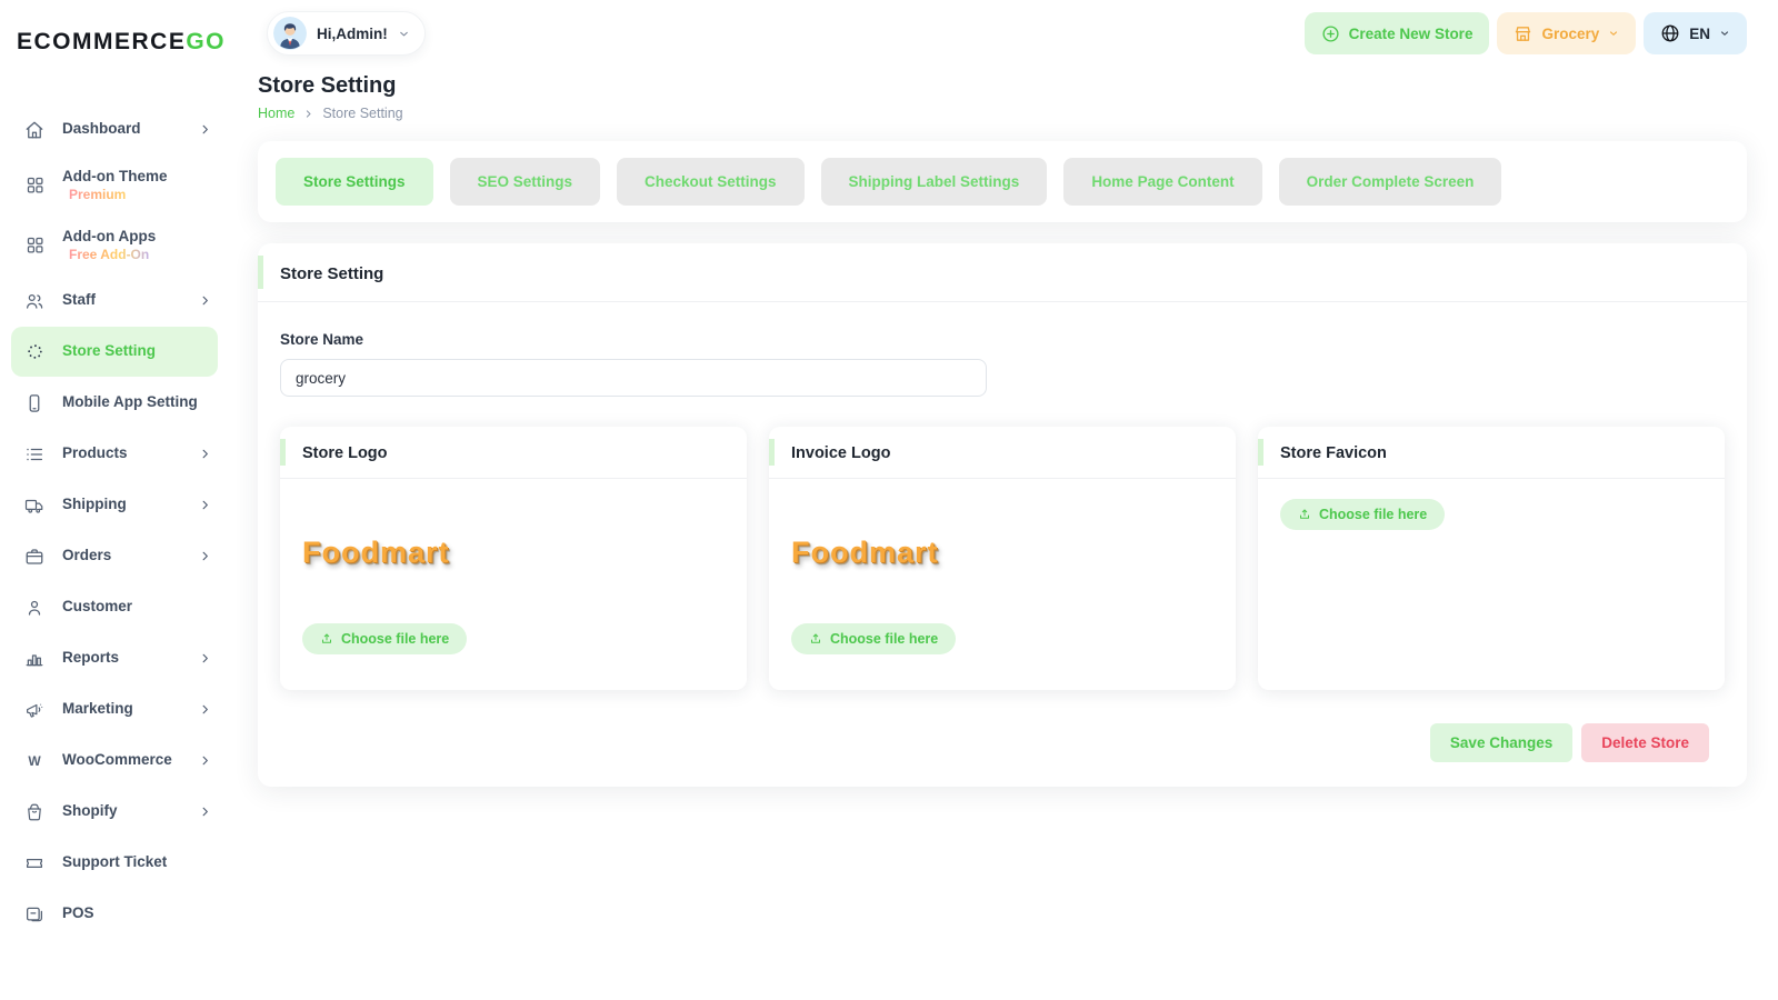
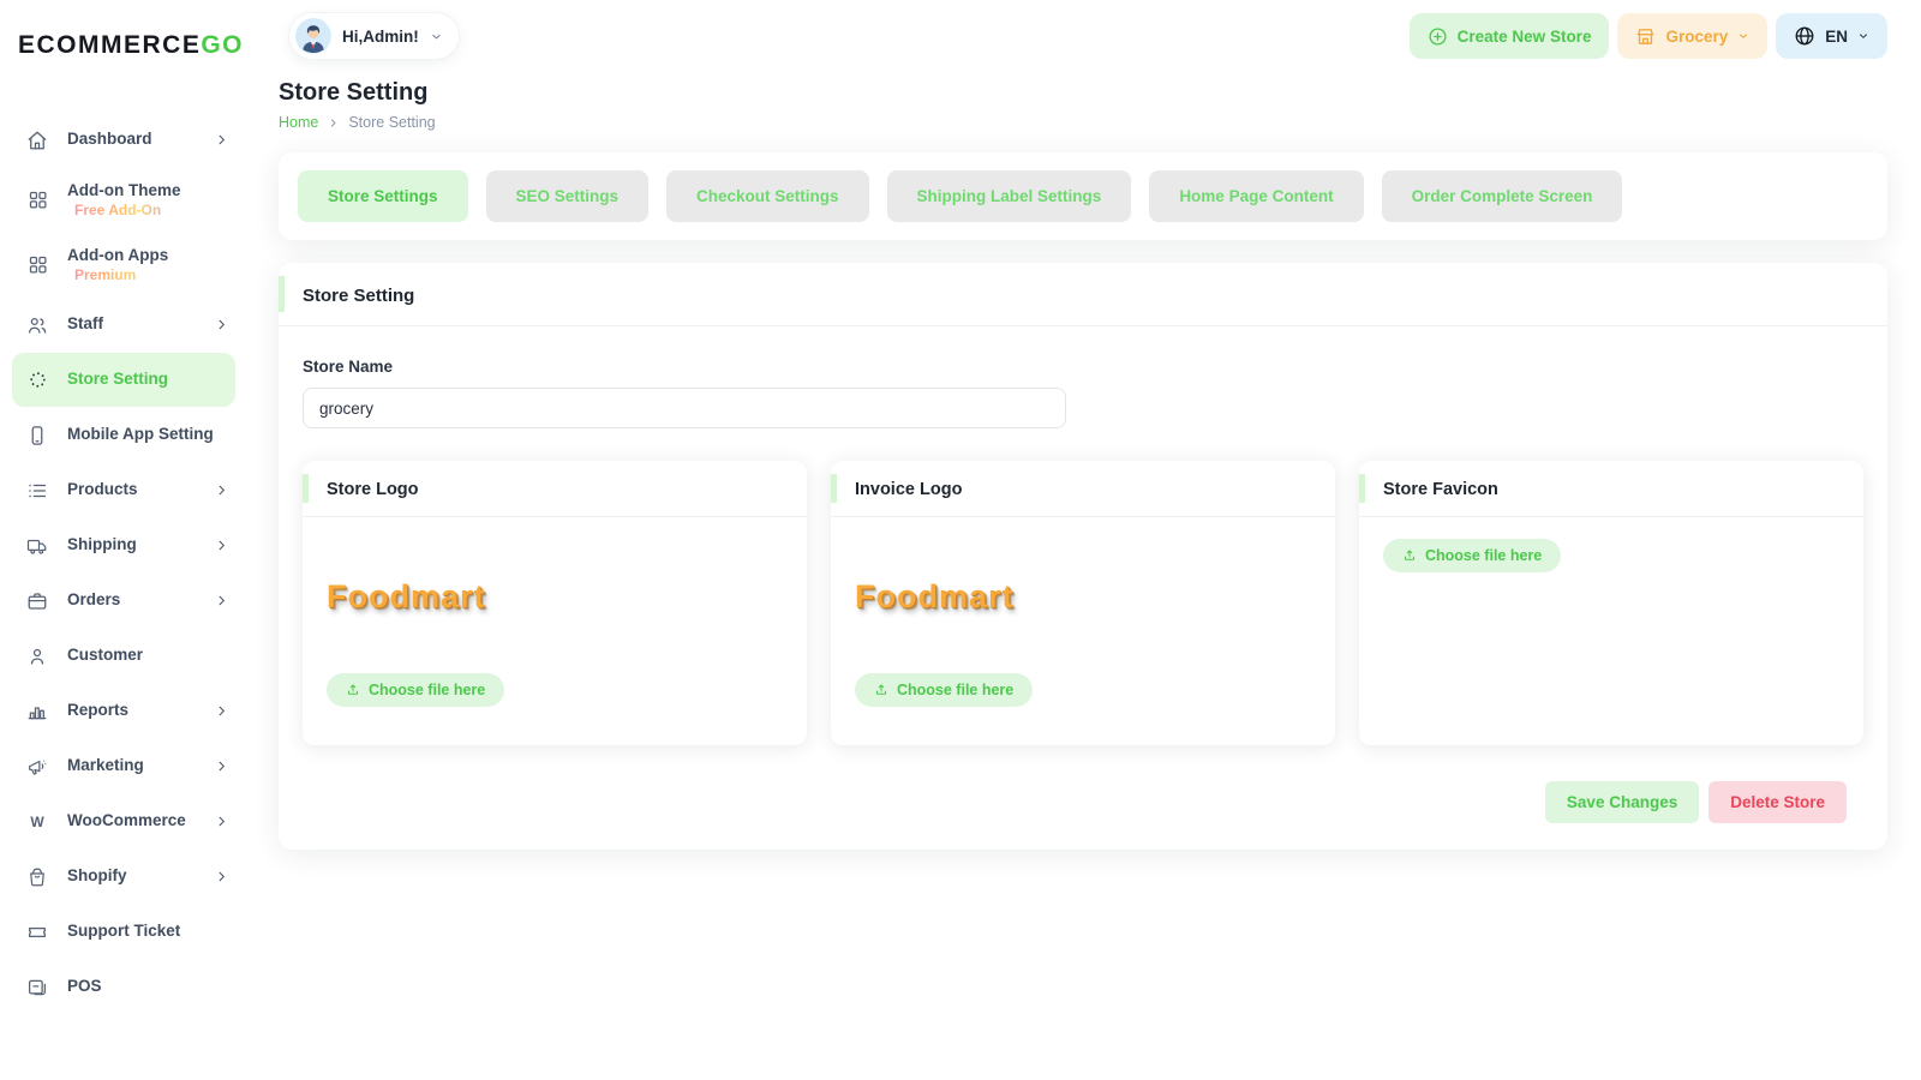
  ECOMMERCEGO
  Dashboard
  Add-on Theme
- Premium
+ Free Add-On
  Add-on Apps
- Free Add-On
+ Premium
  Staff
  Store Setting
  Mobile App Setting
  Products
  Shipping
  Orders
  Customer
  Reports
  Marketing
  W
  WooCommerce
  Shopify
  Support Ticket
  POS
  Hi,Admin!
  Create New Store
  Grocery
  EN
  Store Setting
  Home
  Store Setting
  Store Settings
  SEO Settings
  Checkout Settings
  Shipping Label Settings
  Home Page Content
  Order Complete Screen
  Store Setting
  Store Name
  grocery
  Store Logo
  Foodmart
  Choose file here
  Invoice Logo
  Foodmart
  Choose file here
  Store Favicon
  Choose file here
  Save Changes
  Delete Store
